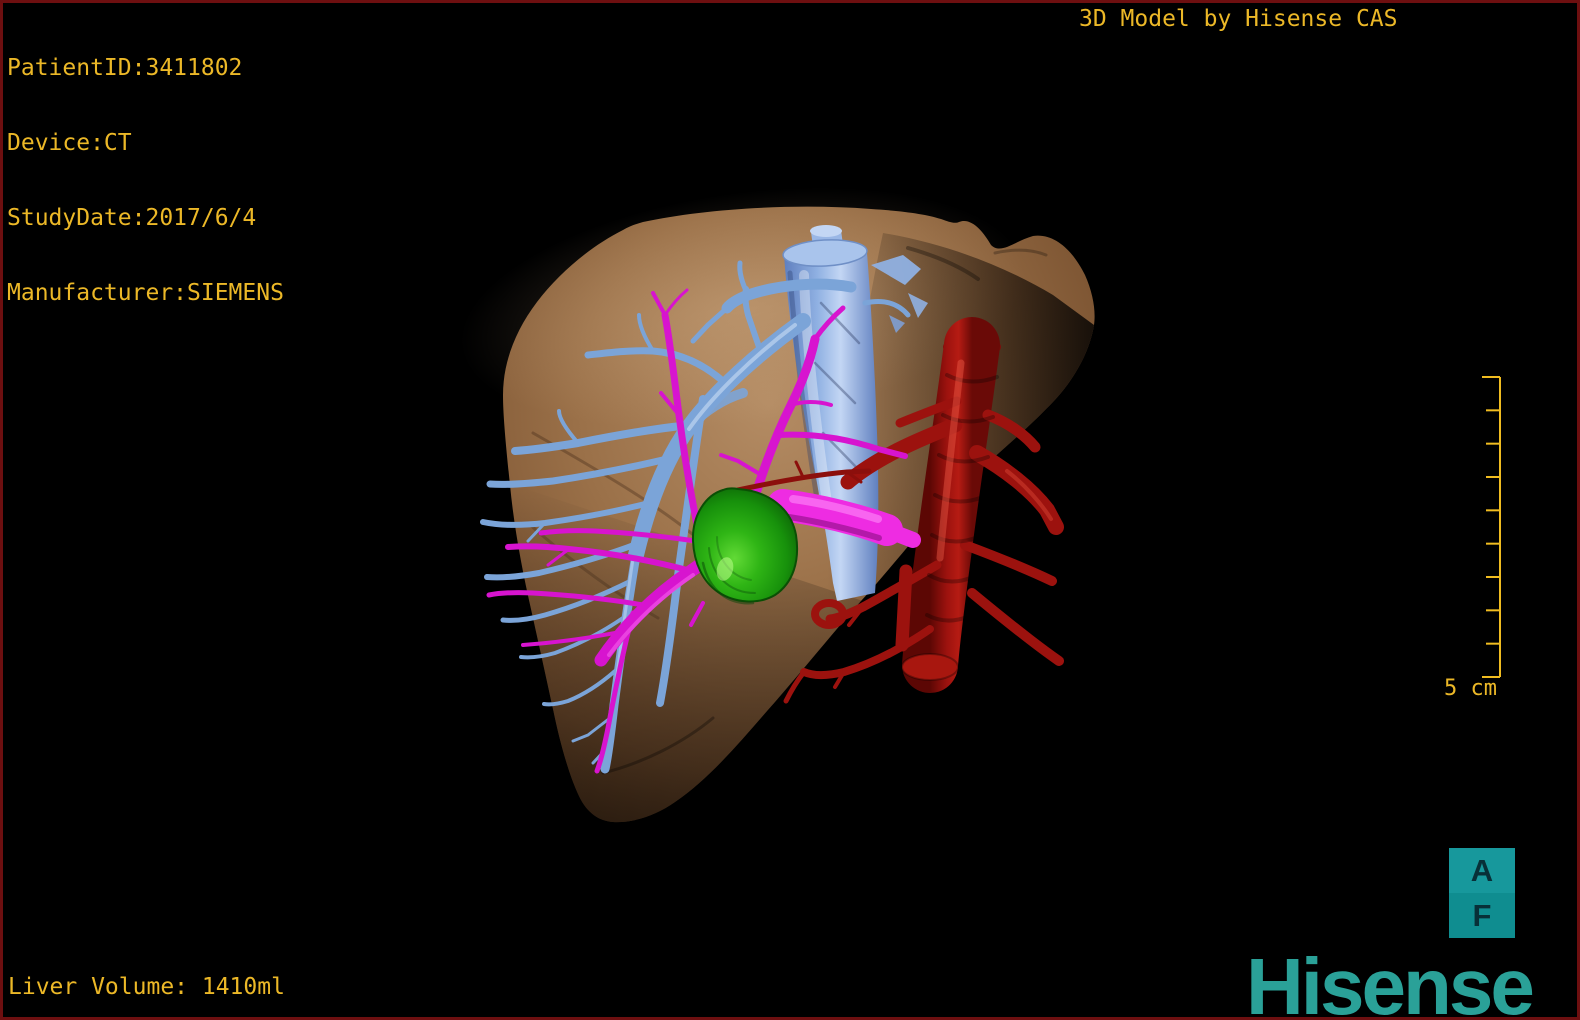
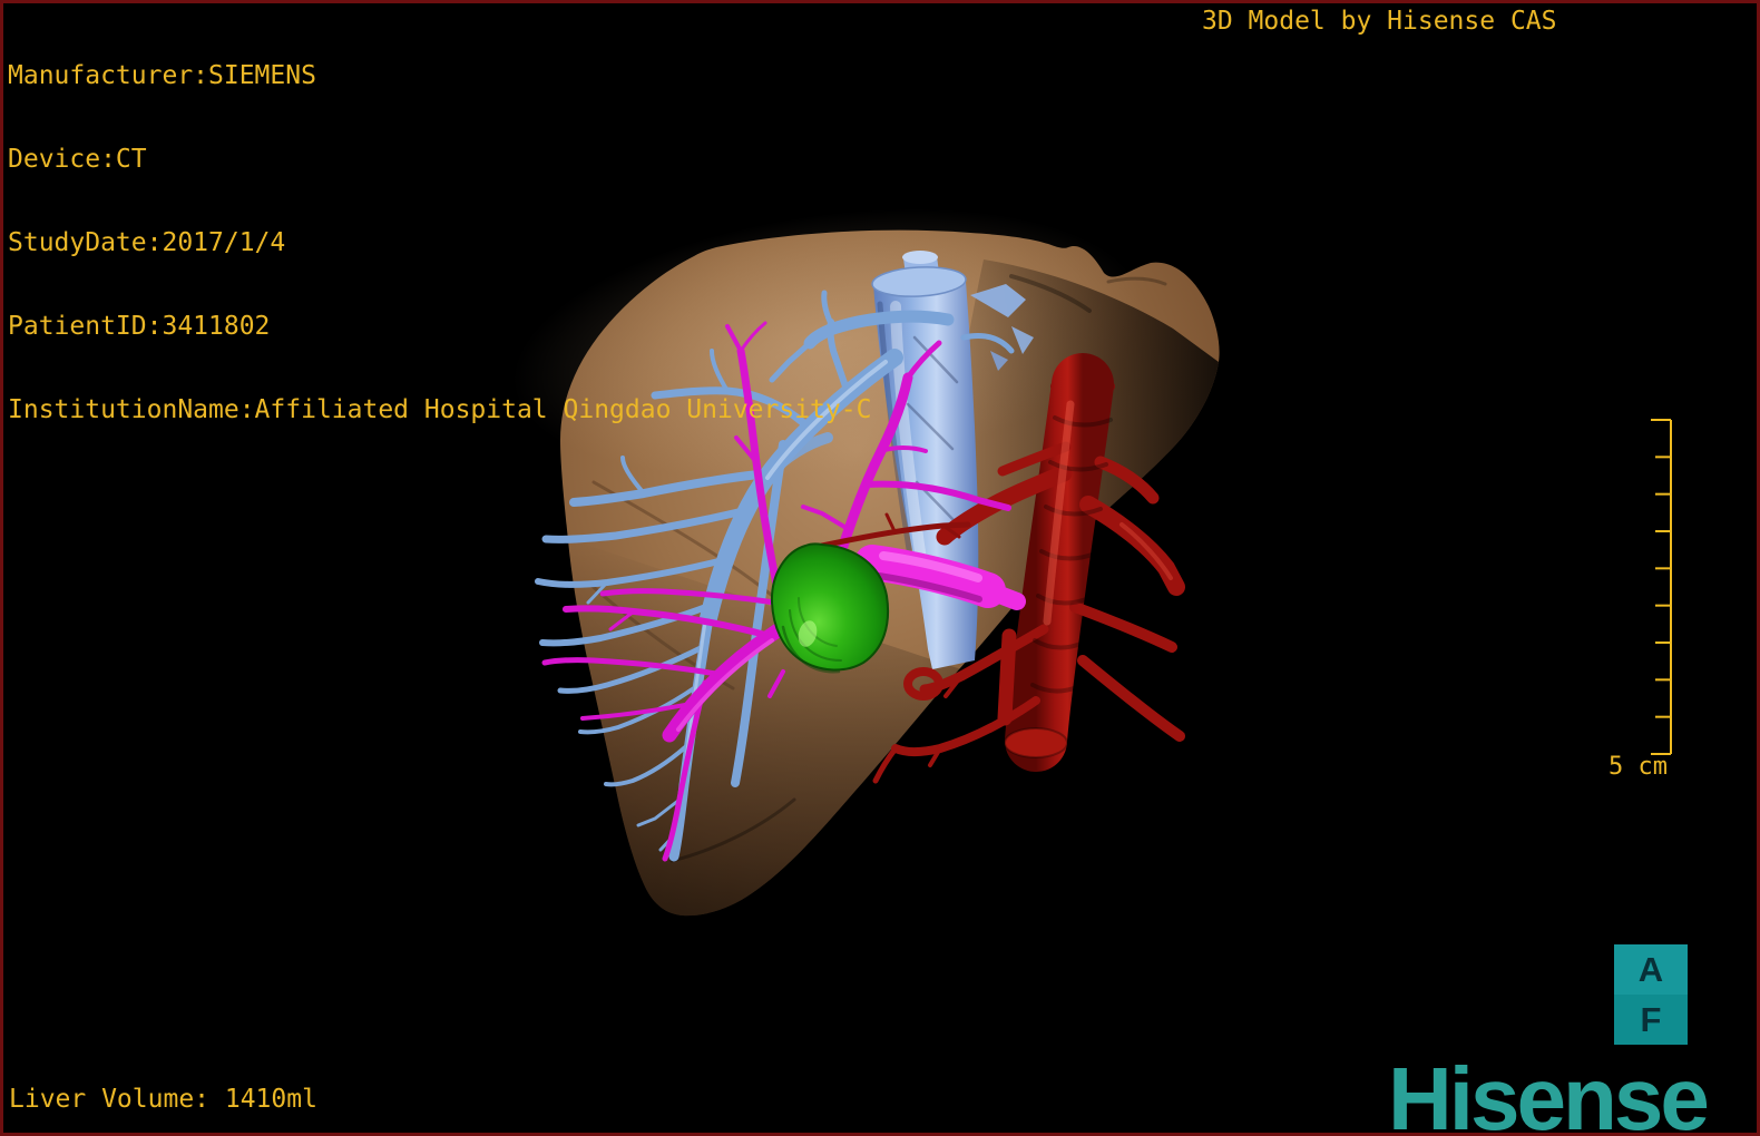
- PatientID:3411802
+ Manufacturer:SIEMENS
  Device:CT
- StudyDate:2017/6/4
+ StudyDate:2017/1/4
- Manufacturer:SIEMENS
+ PatientID:3411802
+ InstitutionName:Affiliated Hospital Qingdao University-C
  3D Model by Hisense CAS
  Liver Volume: 1410ml
  5 cm
  A
  F
  Hisense
